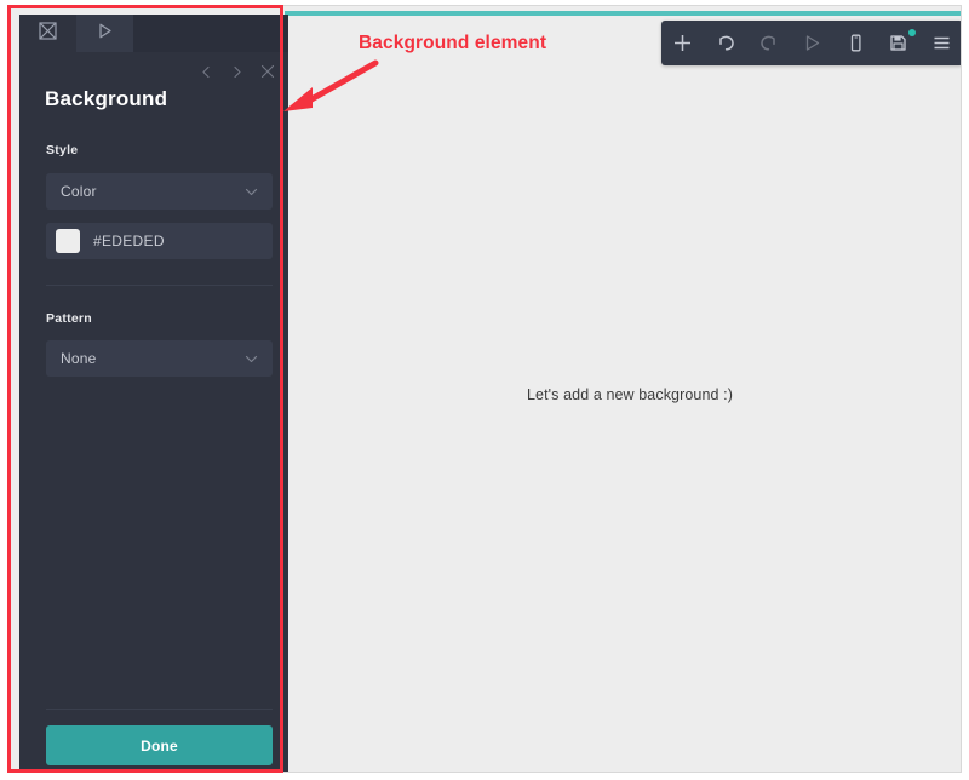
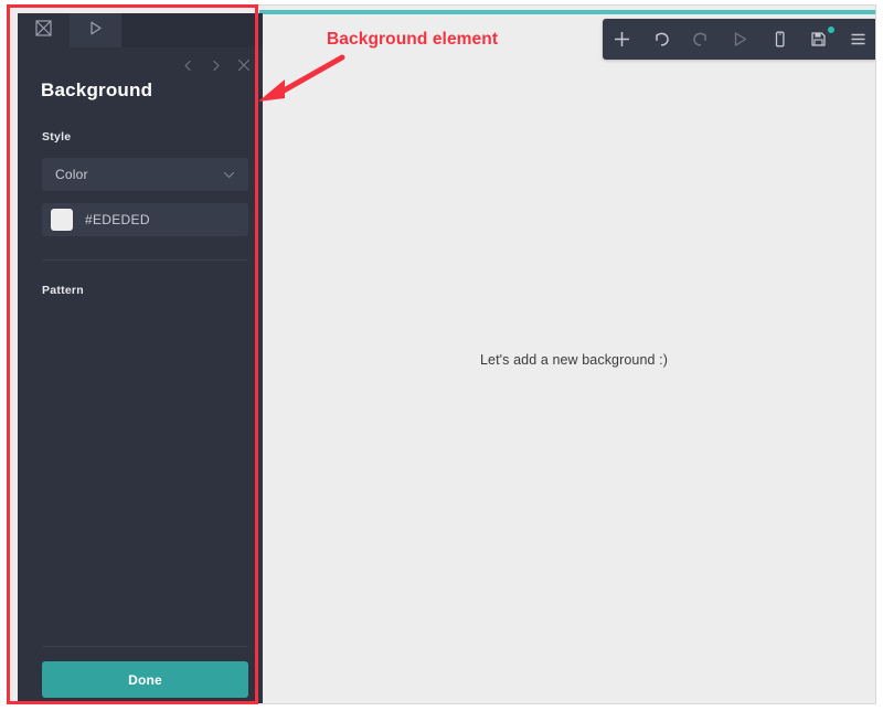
  Let's add a new background :)
  Background
  Style
  Color
  #EDEDED
  Pattern
- None
  Done
  Background element
